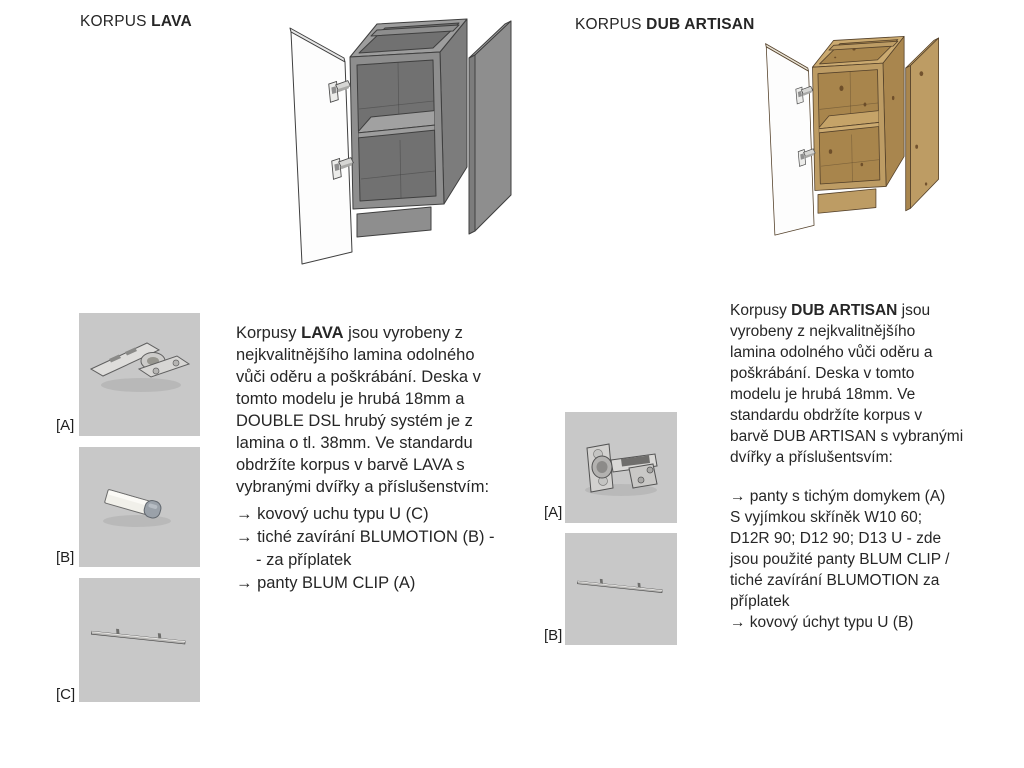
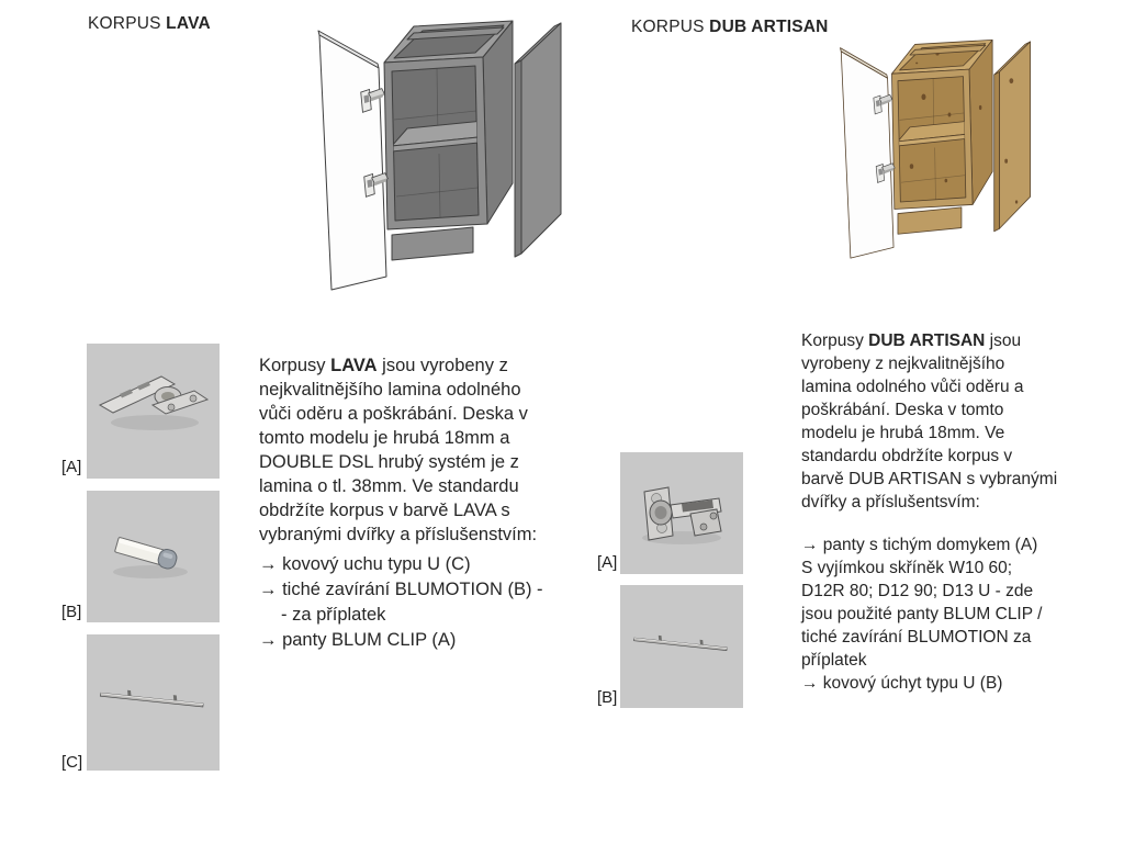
  KORPUS LAVA
  [A]
  [B]
  [C]
  Korpusy LAVA jsou vyrobeny z
  nejkvalitnějšího lamina odolného
  vůči oděru a poškrábání. Deska v
  tomto modelu je hrubá 18mm a
  DOUBLE DSL hrubý systém je z
  lamina o tl. 38mm. Ve standardu
  obdržíte korpus v barvě LAVA s
  vybranými dvířky a příslušenstvím:
  → kovový uchu typu U (C)
  → tiché zavírání BLUMOTION (B) -
  - za příplatek
  → panty BLUM CLIP (A)
  KORPUS DUB ARTISAN
  [A]
  [B]
  Korpusy DUB ARTISAN jsou
  vyrobeny z nejkvalitnějšího
  lamina odolného vůči oděru a
  poškrábání. Deska v tomto
  modelu je hrubá 18mm. Ve
  standardu obdržíte korpus v
  barvě DUB ARTISAN s vybranými
  dvířky a příslušentsvím:
  → panty s tichým domykem (A)
  S vyjímkou skříněk W10 60;
- D12R 90; D12 90; D13 U - zde
+ D12R 80; D12 90; D13 U - zde
  jsou použité panty BLUM CLIP /
  tiché zavírání BLUMOTION za
  příplatek
  → kovový úchyt typu U (B)
